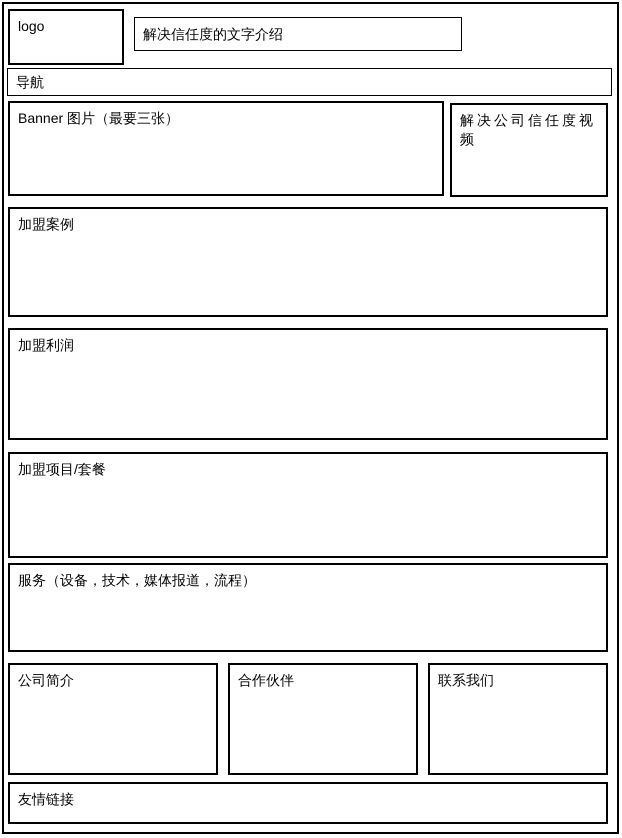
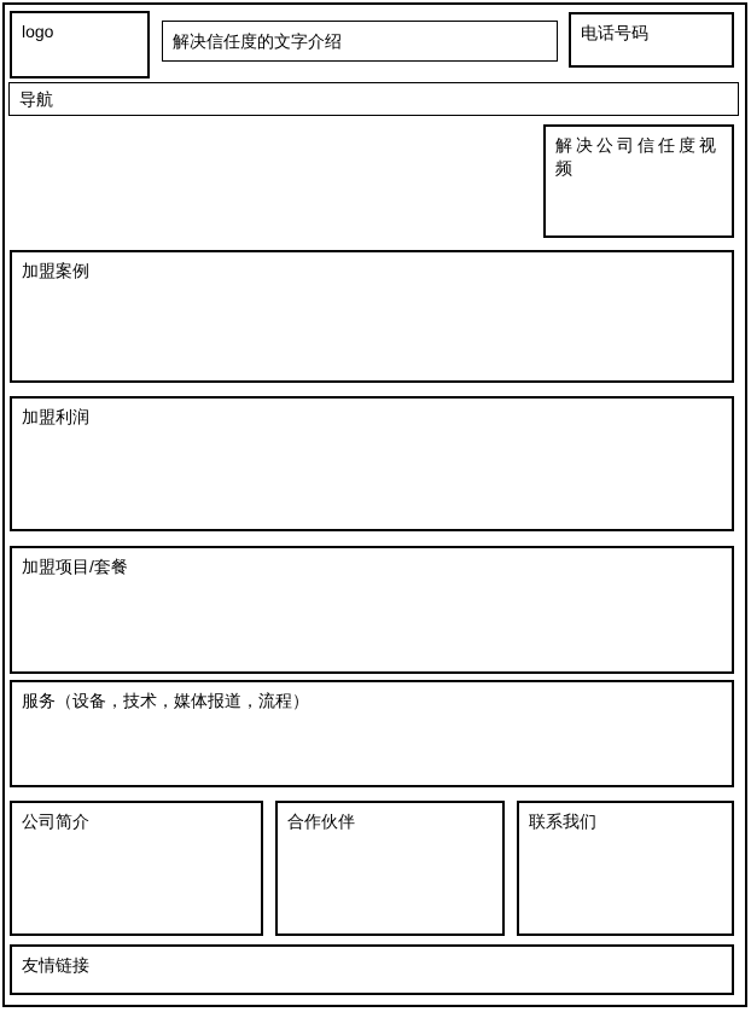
  logo
  解决信任度的文字介绍
+ 电话号码
  导航
- Banner 图片（最要三张）
  解决公司信任度视频
  加盟案例
  加盟利润
  加盟项目/套餐
  服务（设备，技术，媒体报道，流程）
  公司简介
  合作伙伴
  联系我们
  友情链接
